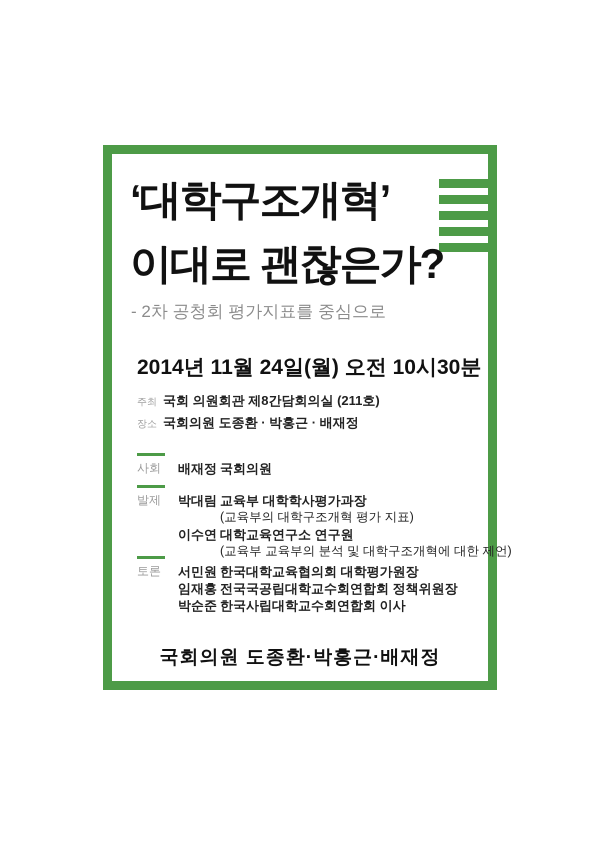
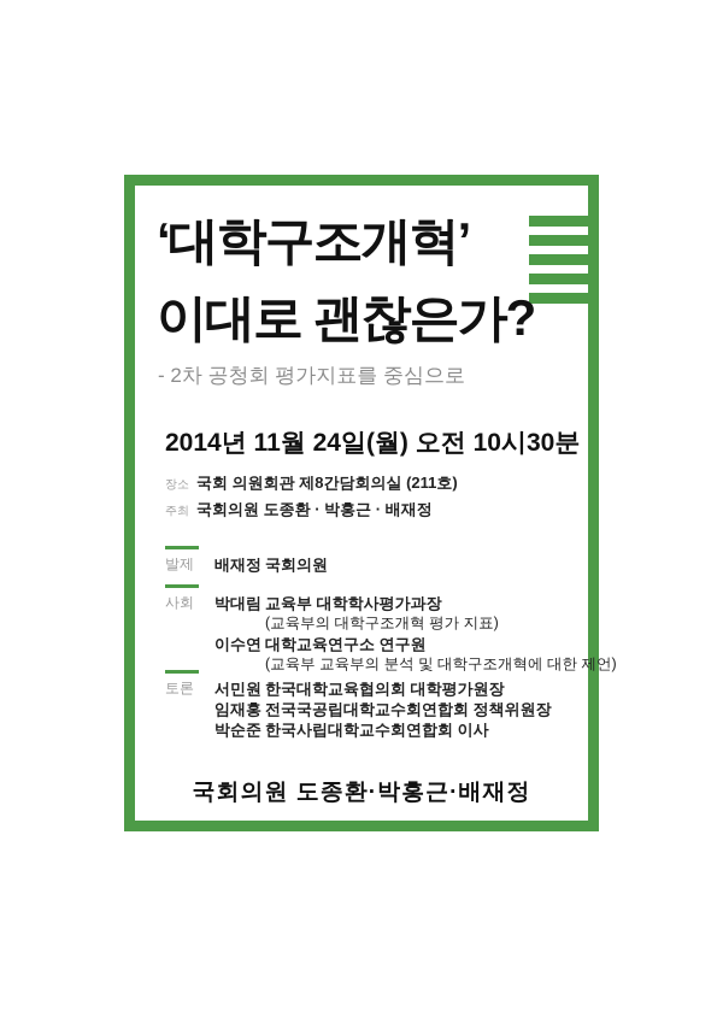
  ‘대학구조개혁’
  이대로 괜찮은가?
  - 2차 공청회 평가지표를 중심으로
  2014년 11월 24일(월) 오전 10시30분
- 주최
+ 장소
  국회 의원회관 제8간담회의실 (211호)
- 장소
+ 주최
  국회의원 도종환 · 박홍근 · 배재정
- 사회
+ 발제
  배재정
  국회의원
- 발제
+ 사회
  박대림
  교육부 대학학사평가과장
  (교육부의 대학구조개혁 평가 지표)
  이수연
  대학교육연구소 연구원
  (교육부 교육부의 분석 및 대학구조개혁에 대한 제언)
  토론
  서민원
  한국대학교육협의회 대학평가원장
  임재홍
  전국국공립대학교수회연합회 정책위원장
  박순준
  한국사립대학교수회연합회 이사
  국회의원 도종환·박홍근·배재정
